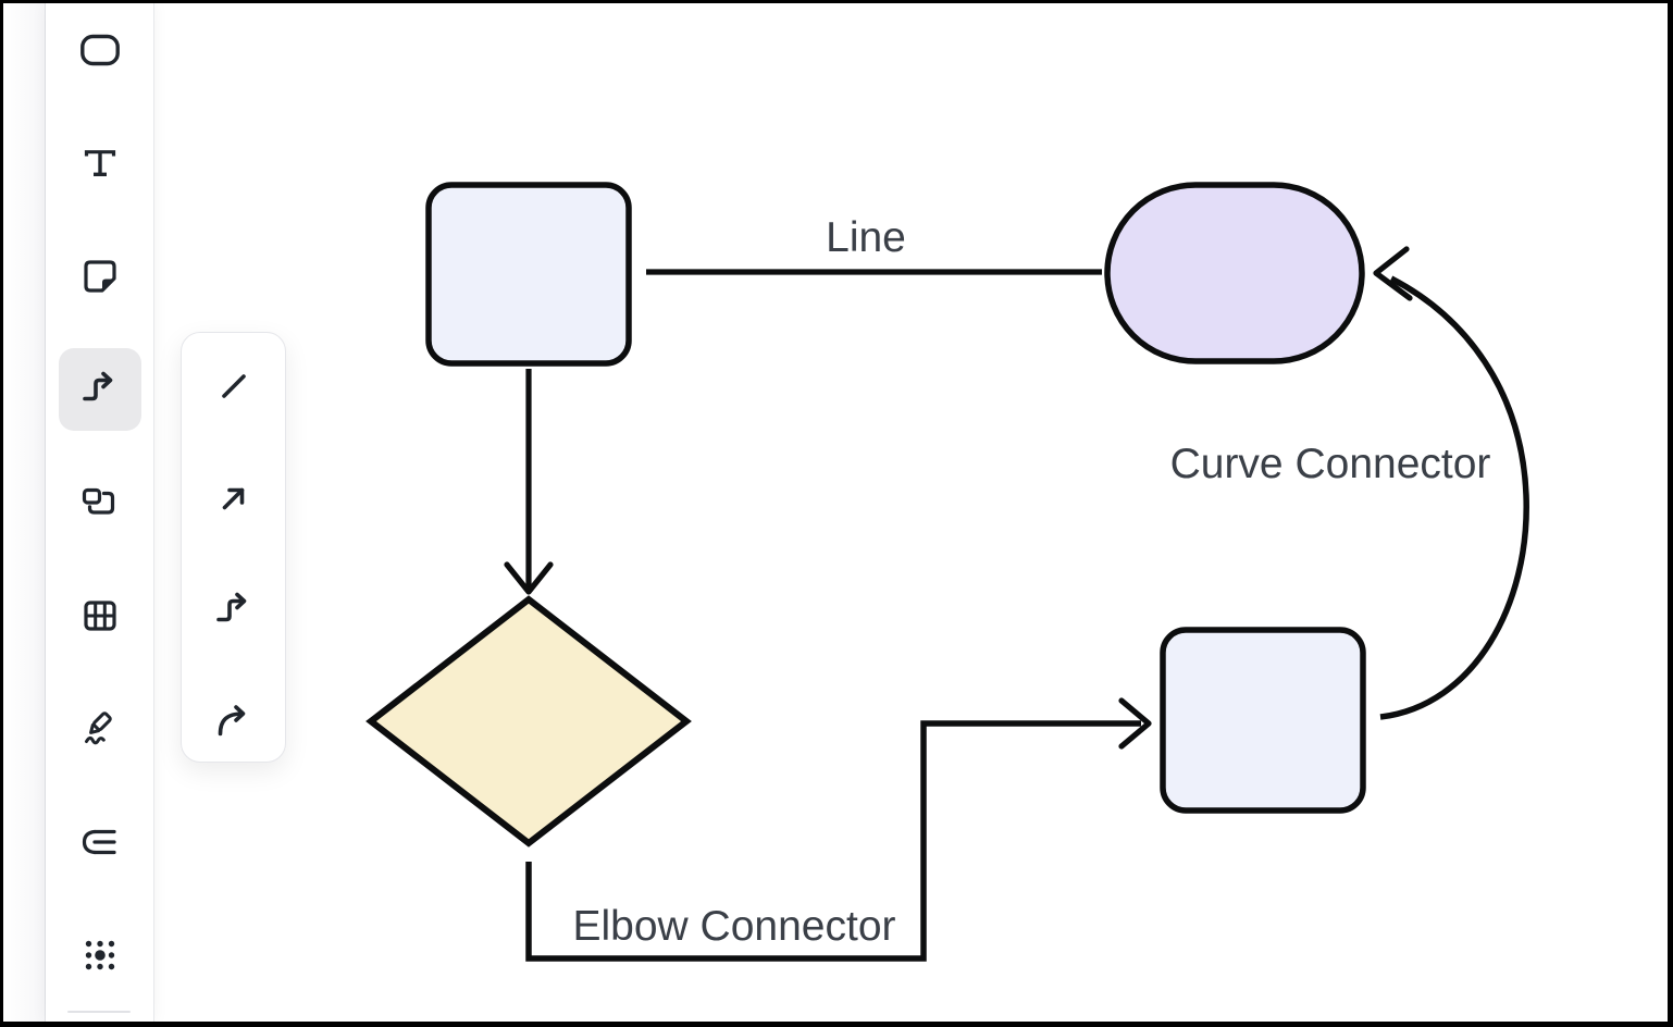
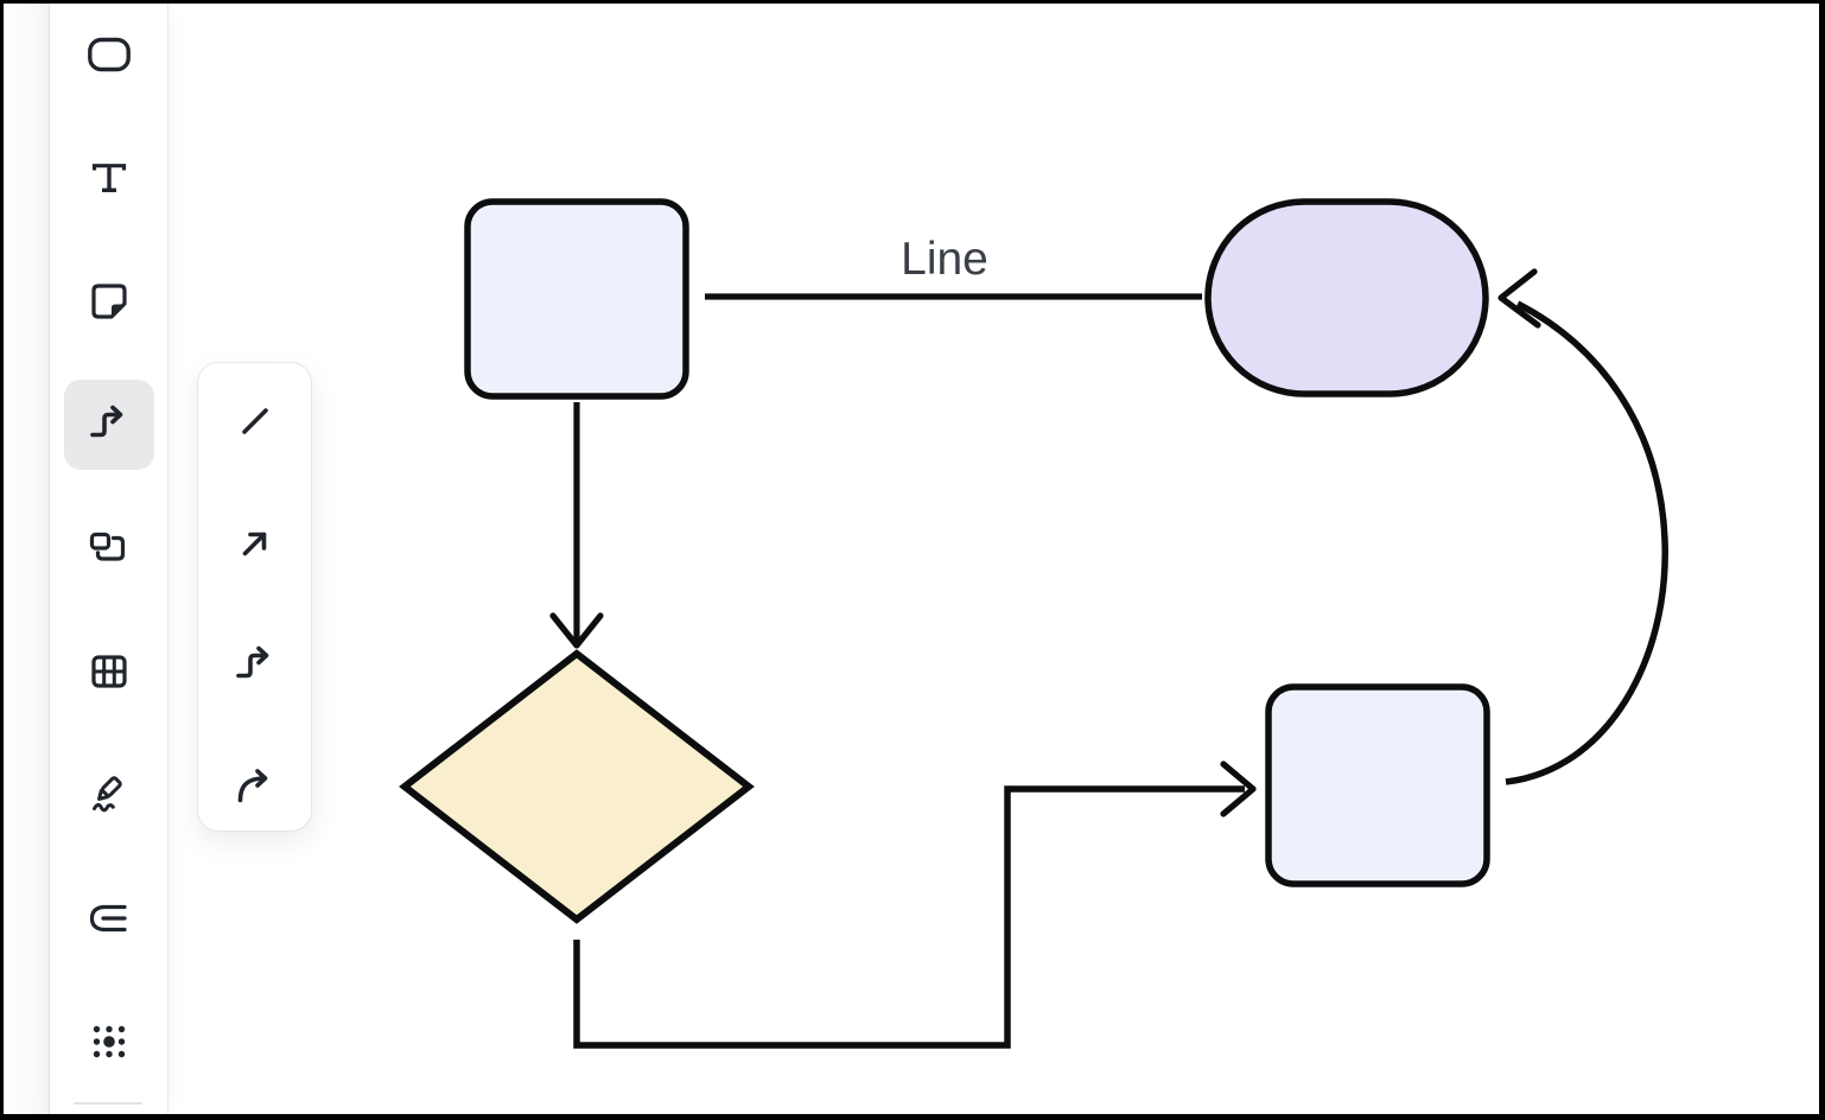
  Line
- Curve Connector
- Elbow Connector
